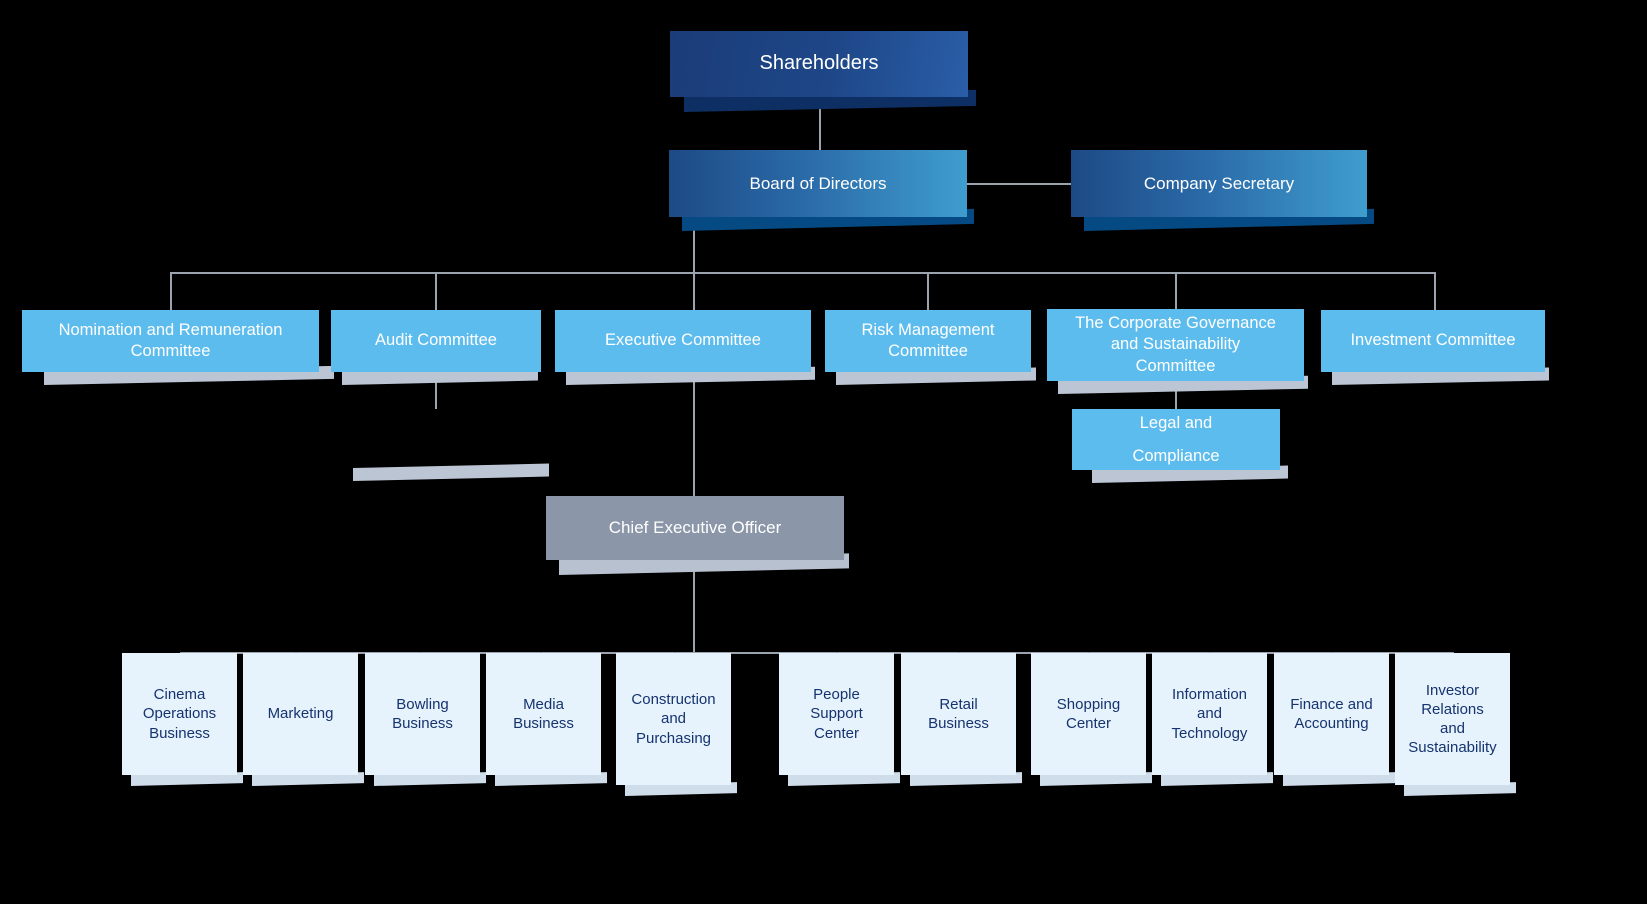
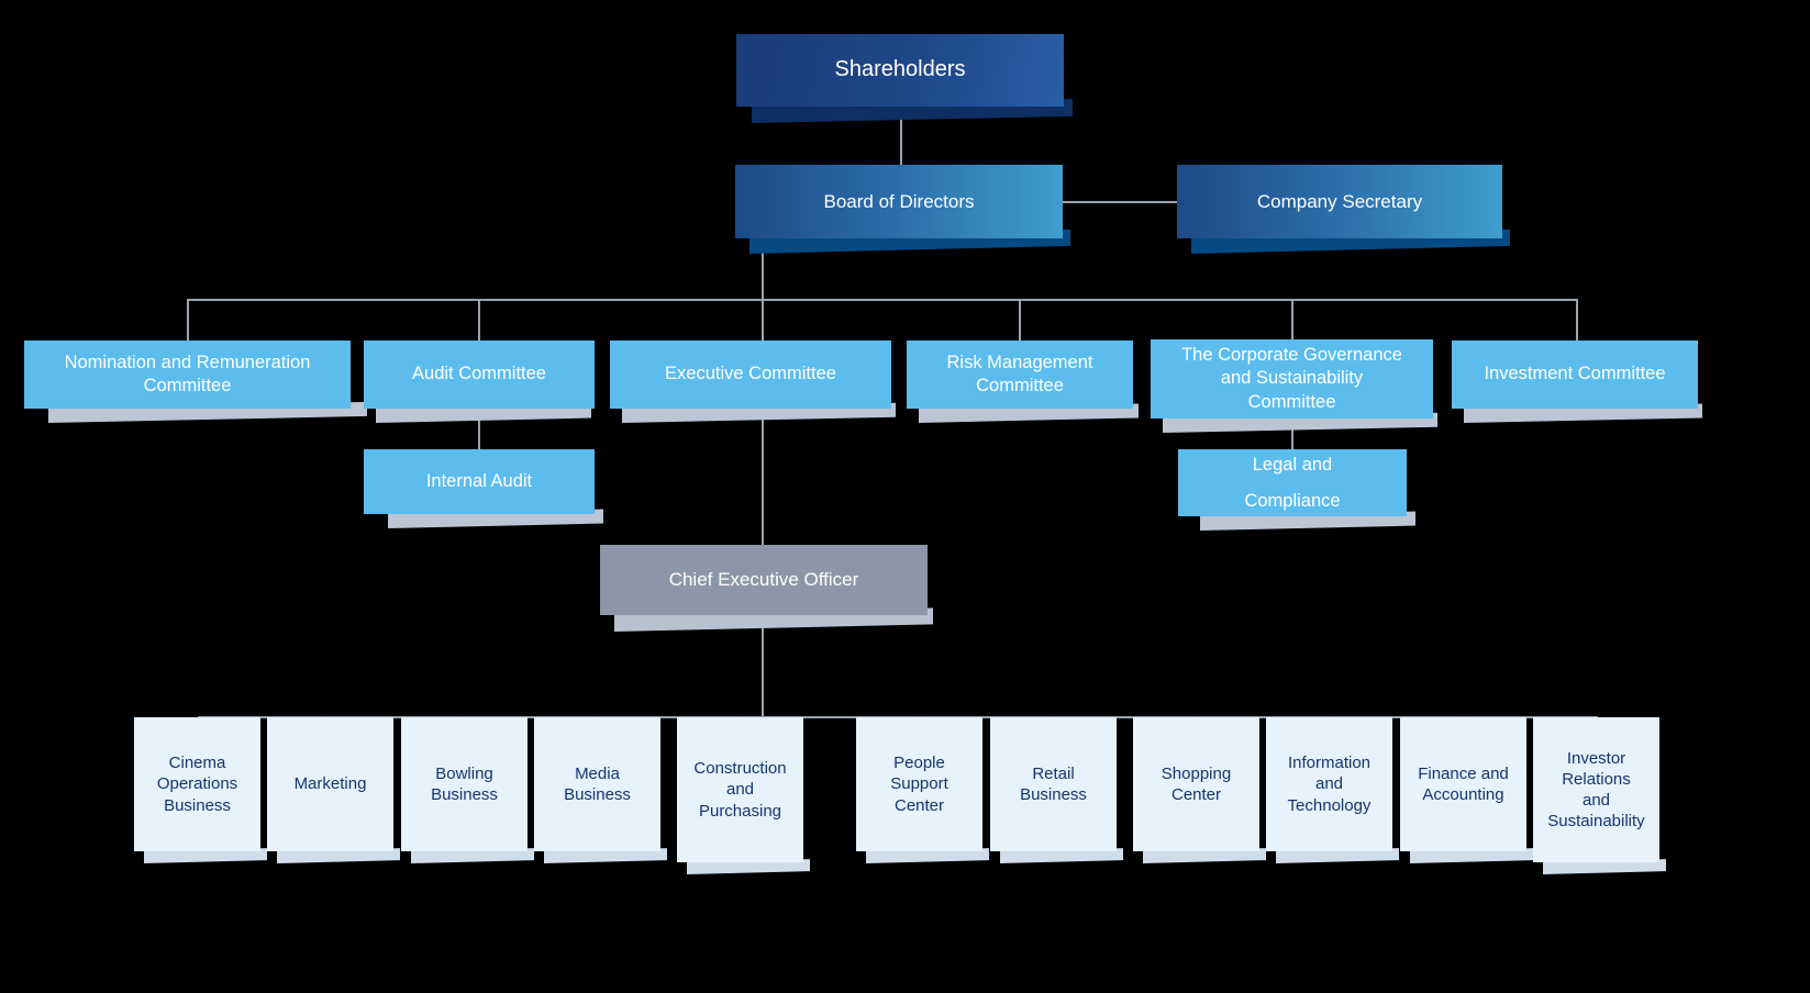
  Shareholders
  Board of Directors
  Company Secretary
  Nomination and Remuneration
  Committee
  Audit Committee
  Executive Committee
  Risk Management
  Committee
  The Corporate Governance
  and Sustainability
  Committee
  Investment Committee
+ Internal Audit
  Legal and
  Compliance
  Chief Executive Officer
  Cinema
  Operations
  Business
  Marketing
  Bowling
  Business
  Media
  Business
  Construction
  and
  Purchasing
  People
  Support
  Center
  Retail
  Business
  Shopping
  Center
  Information
  and
  Technology
  Finance and
  Accounting
  Investor
  Relations
  and
  Sustainability
